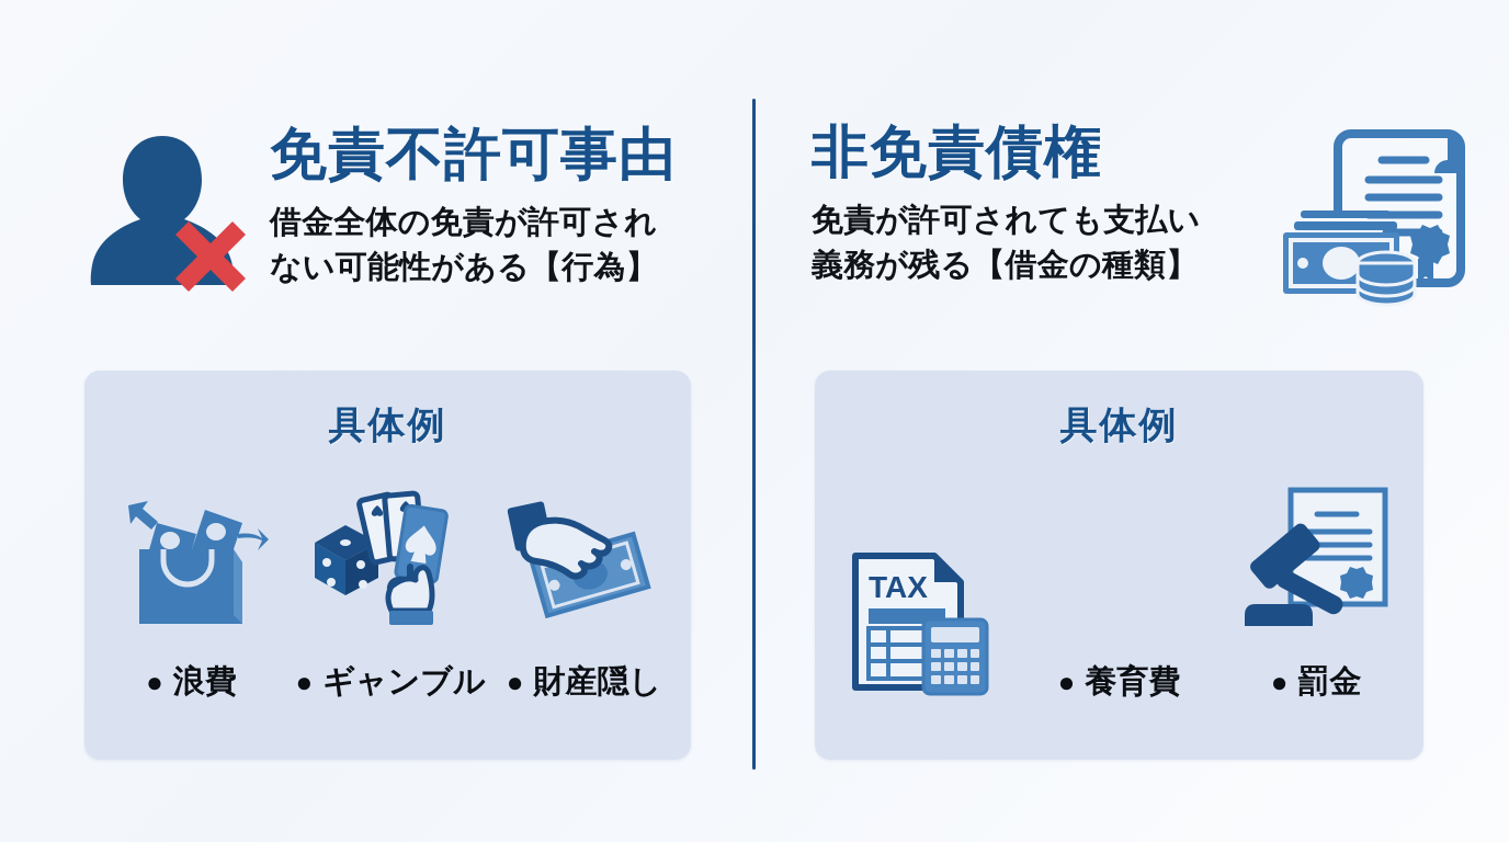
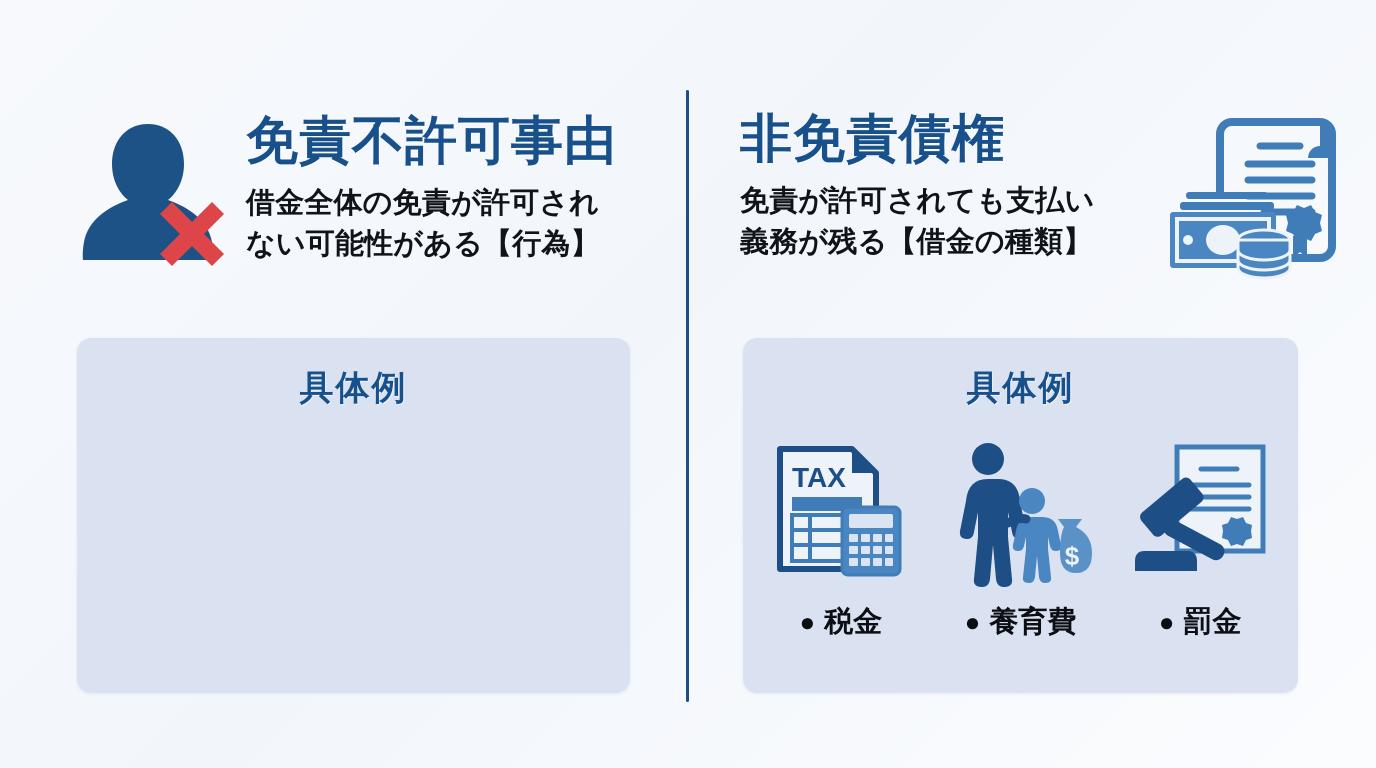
  免責不許可事由
  借金全体の免責が許可され
  ない可能性がある【行為】
  具体例
- ● 浪費
- ● ギャンブル
- ● 財産隠し
  非免責債権
  免責が許可されても支払い
  義務が残る【借金の種類】
  具体例
  TAX
+ ● 税金
+ $
  ● 養育費
  ● 罰金
